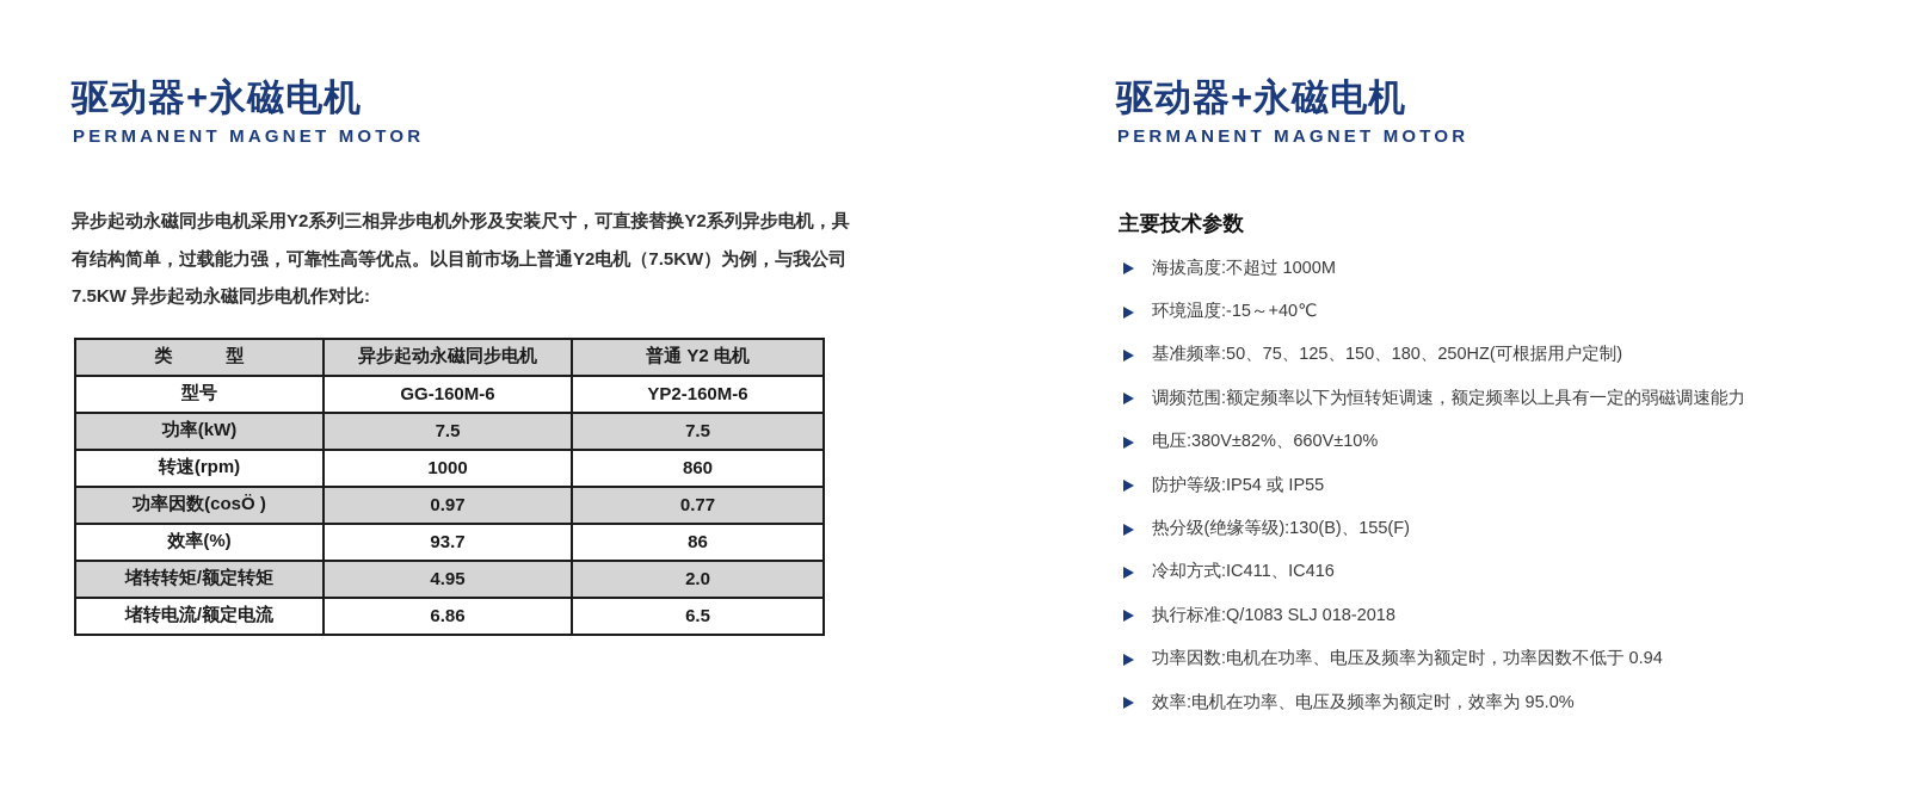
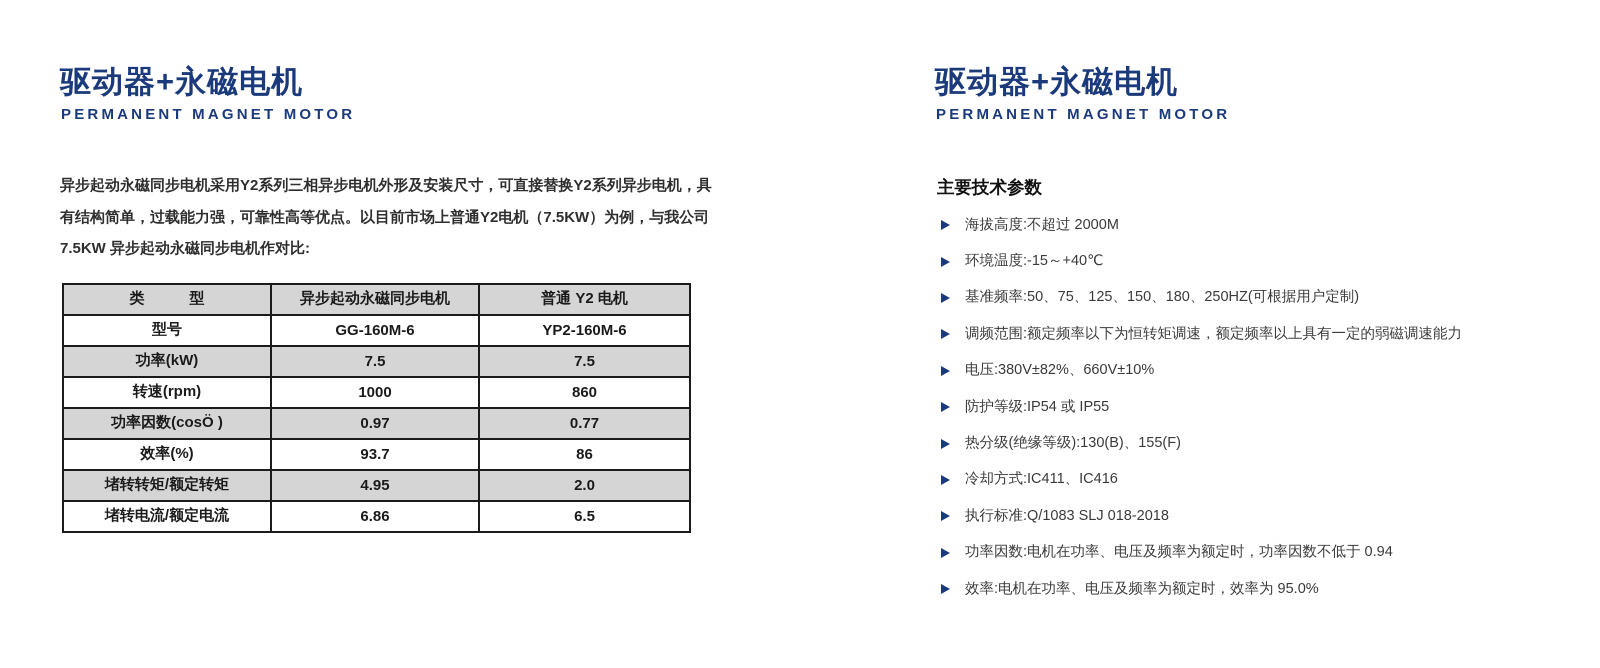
  驱动器+永磁电机
  PERMANENT MAGNET MOTOR
  异步起动永磁同步电机采用Y2系列三相异步电机外形及安装尺寸，可直接替换Y2系列异步电机，具
  有结构简单，过载能力强，可靠性高等优点。以目前市场上普通Y2电机（7.5KW）为例，与我公司
  7.5KW 异步起动永磁同步电机作对比:
  类 型	异步起动永磁同步电机	普通 Y2 电机
  型号	GG-160M-6	YP2-160M-6
  功率(kW)	7.5	7.5
  转速(rpm)	1000	860
  功率因数(cosÖ )	0.97	0.77
  效率(%)	93.7	86
  堵转转矩/额定转矩	4.95	2.0
  堵转电流/额定电流	6.86	6.5
  驱动器+永磁电机
  PERMANENT MAGNET MOTOR
  主要技术参数
- 海拔高度:不超过 1000M
+ 海拔高度:不超过 2000M
  环境温度:-15～+40℃
  基准频率:50、75、125、150、180、250HZ(可根据用户定制)
  调频范围:额定频率以下为恒转矩调速，额定频率以上具有一定的弱磁调速能力
  电压:380V±82%、660V±10%
  防护等级:IP54 或 IP55
  热分级(绝缘等级):130(B)、155(F)
  冷却方式:IC411、IC416
  执行标准:Q/1083 SLJ 018-2018
  功率因数:电机在功率、电压及频率为额定时，功率因数不低于 0.94
  效率:电机在功率、电压及频率为额定时，效率为 95.0%
